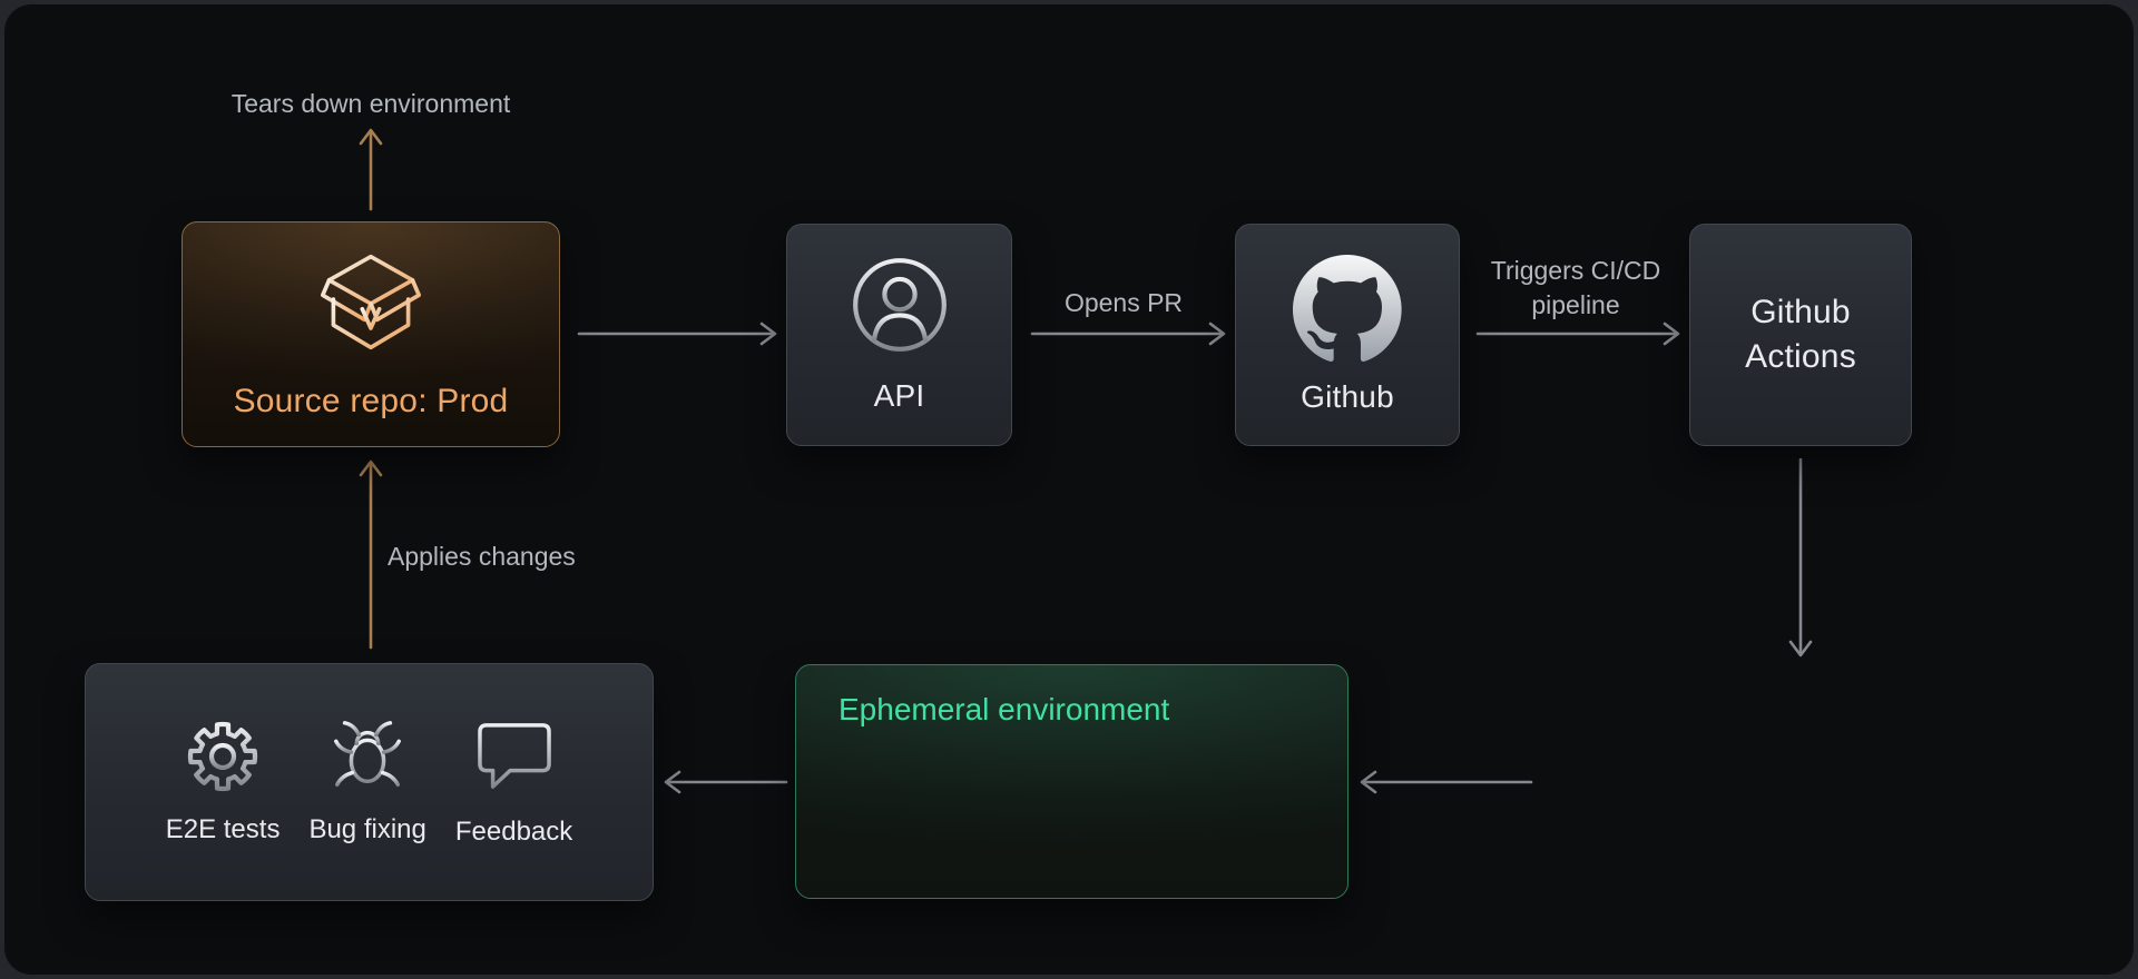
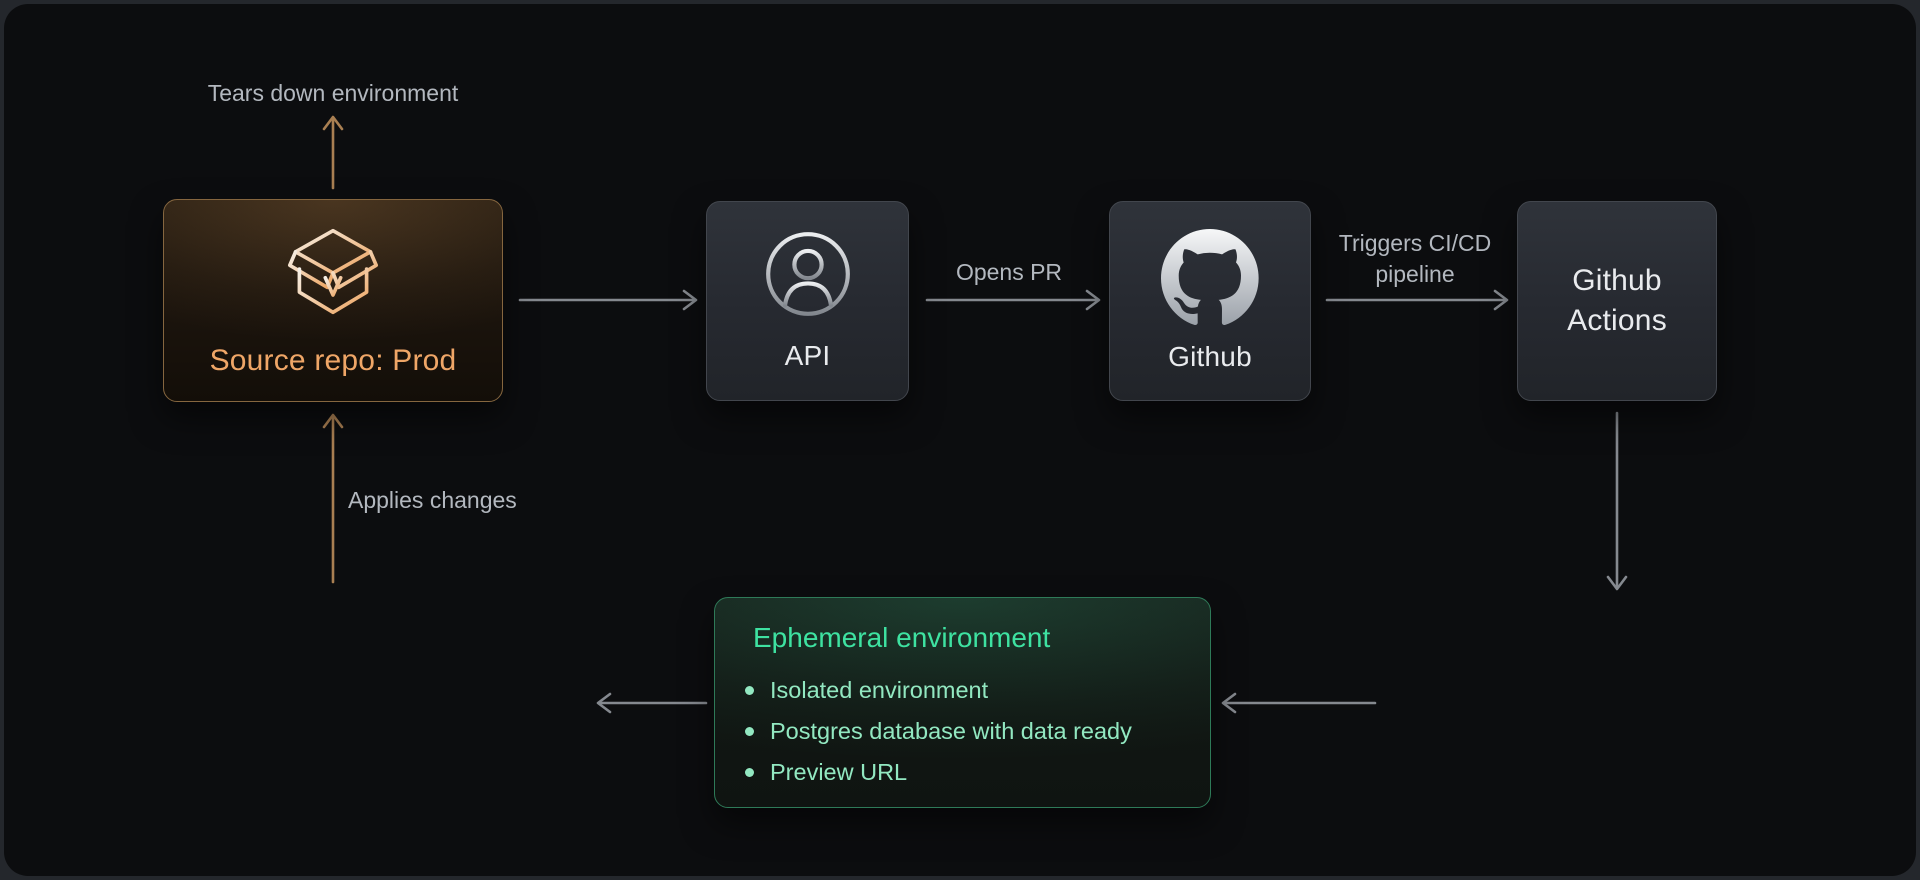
  Tears down environment
  Applies changes
  Opens PR
  Triggers CI/CD
  pipeline
  Source repo: Prod
  API
  Github
  Github
  Actions
- E2E tests
- Bug fixing
- Feedback
  Ephemeral environment
+ Isolated environment
+ Postgres database with data ready
+ Preview URL
